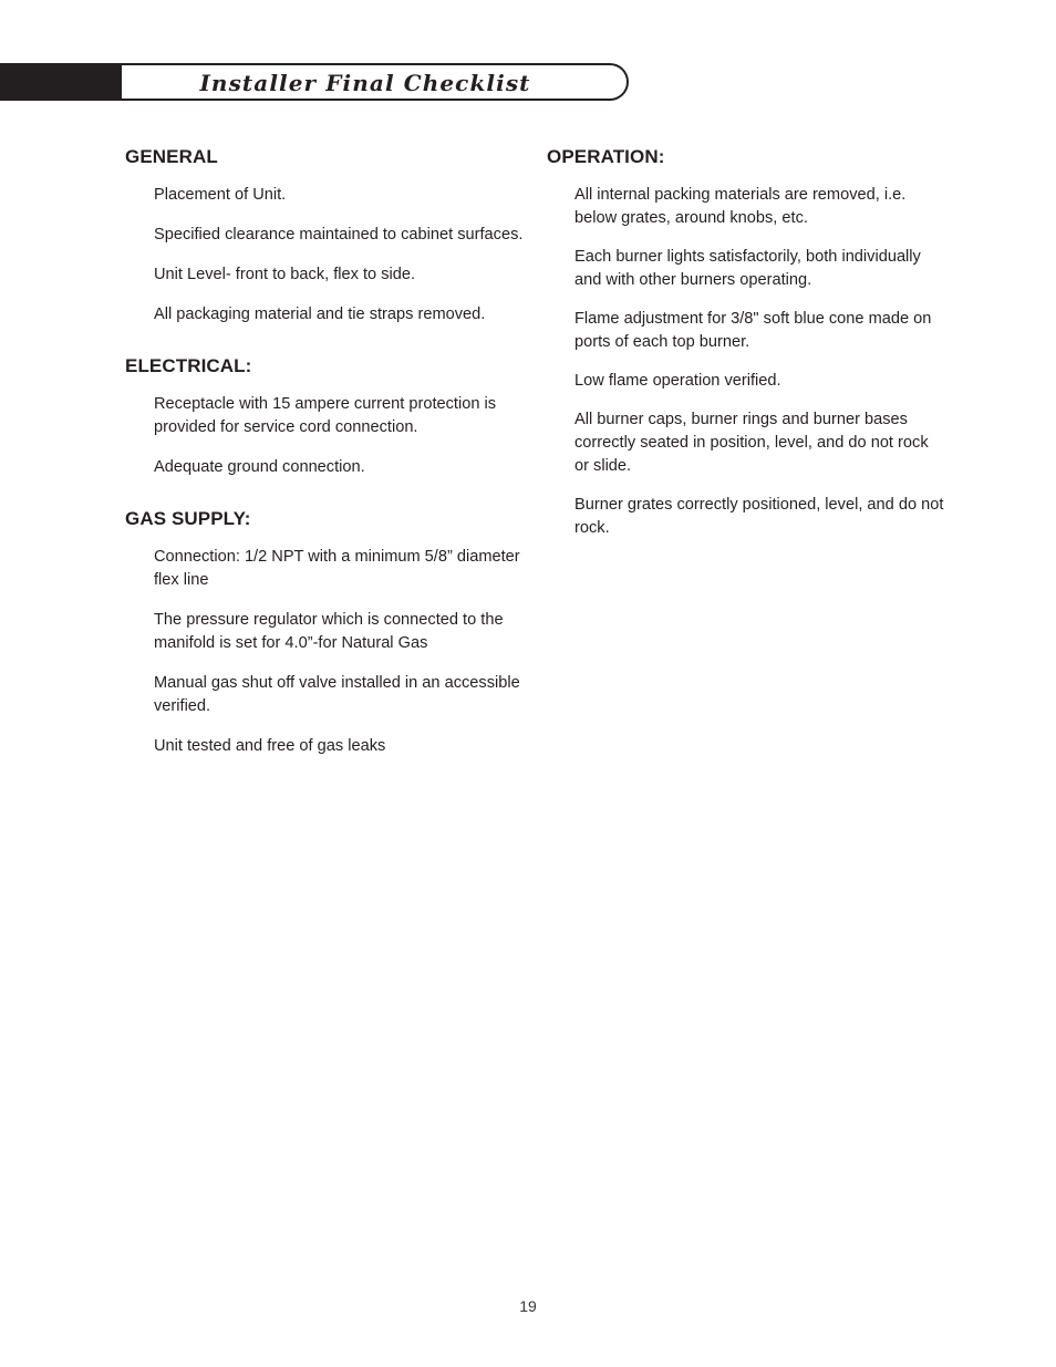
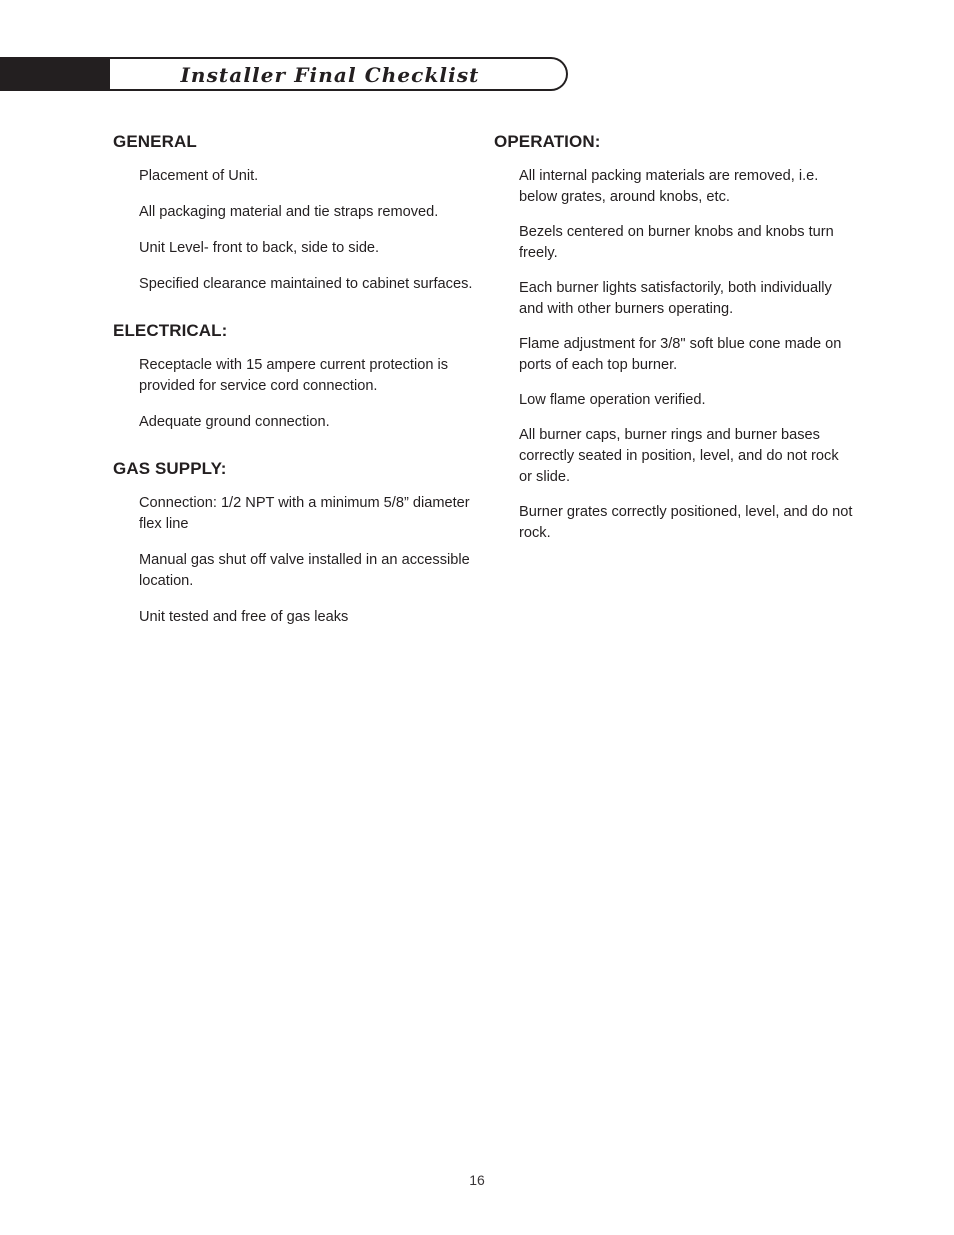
  Installer Final Checklist
  GENERAL
  Placement of Unit.
- Specified clearance maintained to cabinet surfaces.
+ All packaging material and tie straps removed.
- Unit Level- front to back, flex to side.
+ Unit Level- front to back, side to side.
- All packaging material and tie straps removed.
+ Specified clearance maintained to cabinet surfaces.
  ELECTRICAL:
  Receptacle with 15 ampere current protection is provided for service cord connection.
  Adequate ground connection.
  GAS SUPPLY:
  Connection: 1/2 NPT with a minimum 5/8” diameter flex line
- The pressure regulator which is connected to the manifold is set for 4.0”-for Natural Gas
- Manual gas shut off valve installed in an accessible verified.
+ Manual gas shut off valve installed in an accessible location.
  Unit tested and free of gas leaks
  OPERATION:
  All internal packing materials are removed, i.e. below grates, around knobs, etc.
+ Bezels centered on burner knobs and knobs turn freely.
  Each burner lights satisfactorily, both individually and with other burners operating.
  Flame adjustment for 3/8" soft blue cone made on ports of each top burner.
  Low flame operation verified.
  All burner caps, burner rings and burner bases correctly seated in position, level, and do not rock or slide.
  Burner grates correctly positioned, level, and do not rock.
- 19
+ 16
